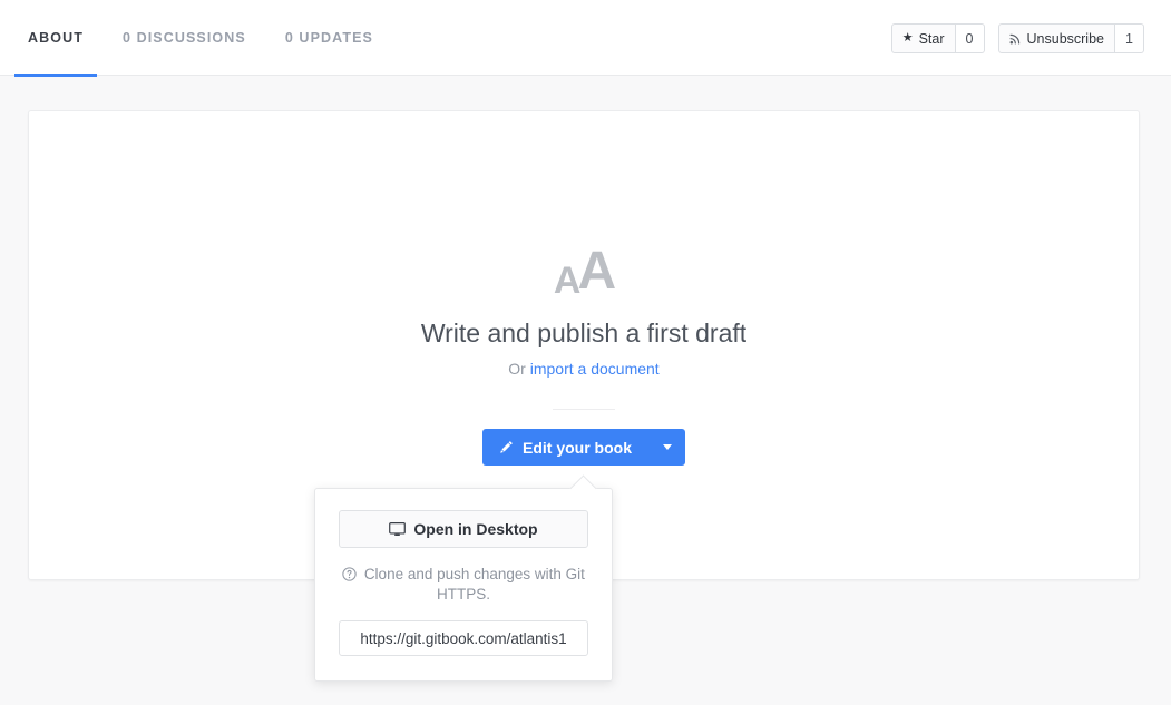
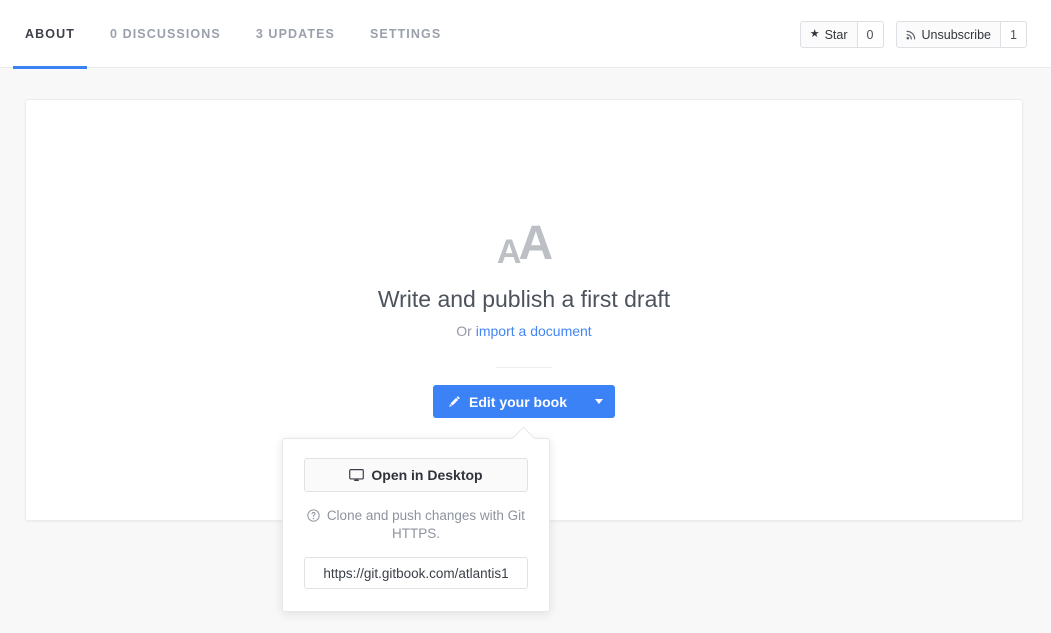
  ABOUT
  0 DISCUSSIONS
- 0 UPDATES
+ 3 UPDATES
+ SETTINGS
  ★
  Star
  0
  Unsubscribe
  1
  A
  A
  Write and publish a first draft
  Or import a document
  Edit your book
  Open in Desktop
  Clone and push changes with Git HTTPS.
  https://git.gitbook.com/atlantis1
